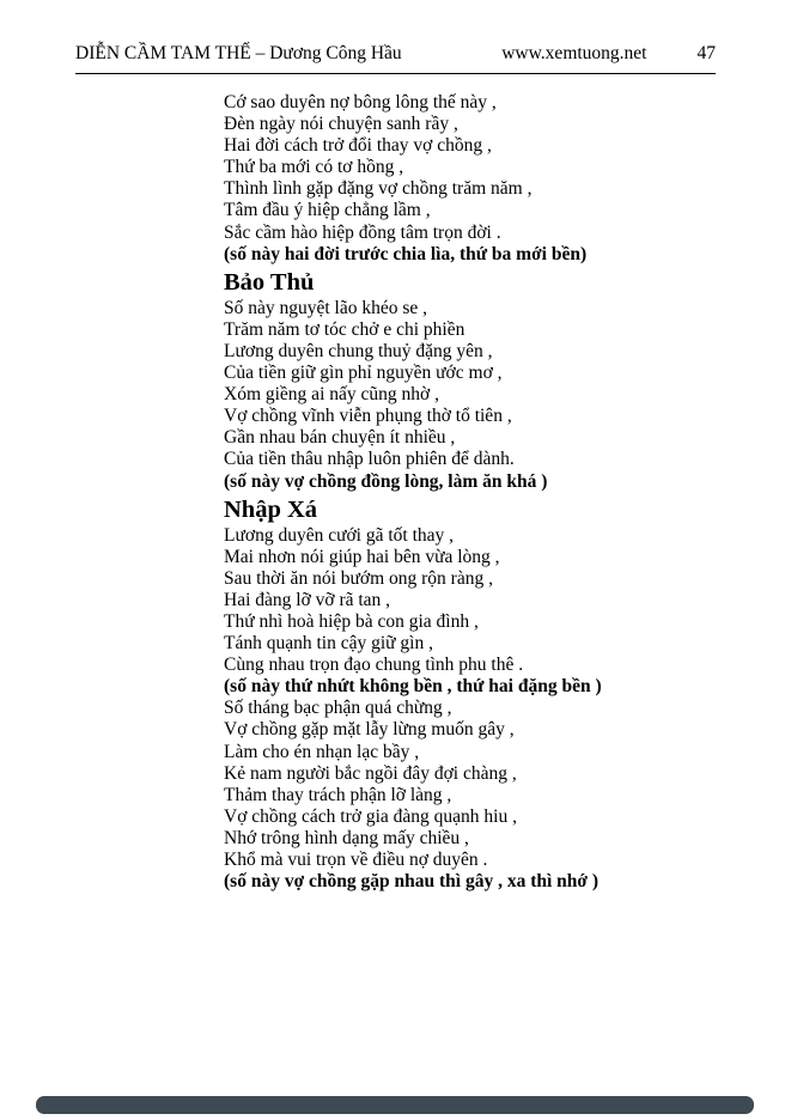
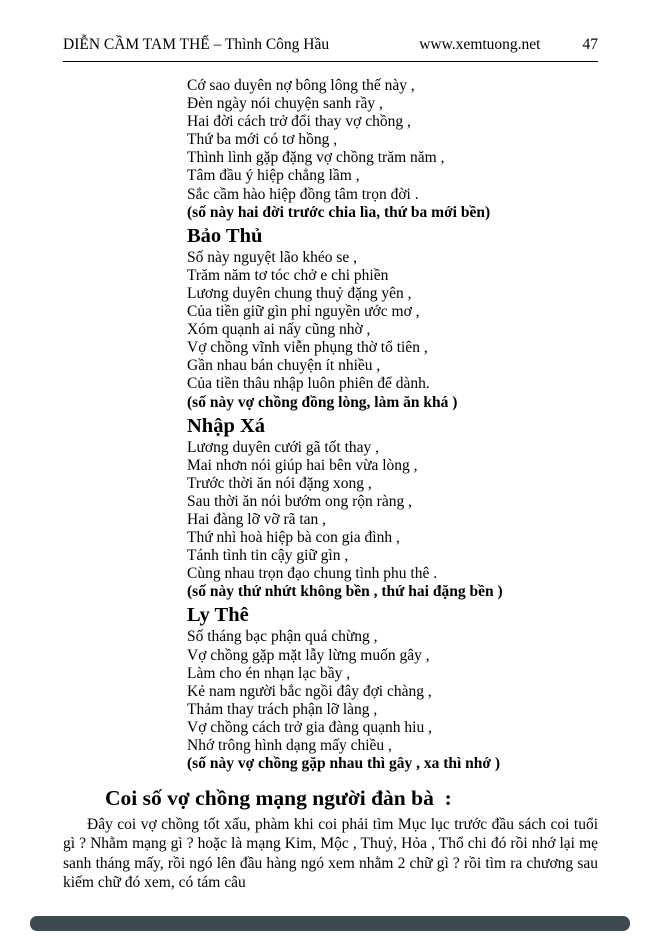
- DIỄN CẦM TAM THẾ – Dương Công Hầu
+ DIỄN CẦM TAM THẾ – Thình Công Hầu
  www.xemtuong.net
  47
  Cớ sao duyên nợ bông lông thế này ,
  Đèn ngày nói chuyện sanh rầy ,
  Hai đời cách trở đổi thay vợ chồng ,
  Thứ ba mới có tơ hồng ,
  Thình lình gặp đặng vợ chồng trăm năm ,
  Tâm đầu ý hiệp chẳng lầm ,
  Sắc cầm hào hiệp đồng tâm trọn đời .
  (số này hai đời trước chia lìa, thứ ba mới bền)
  Bảo Thủ
  Số này nguyệt lão khéo se ,
  Trăm năm tơ tóc chở e chi phiền
  Lương duyên chung thuỷ đặng yên ,
  Của tiền giữ gìn phỉ nguyền ước mơ ,
- Xóm giềng ai nấy cũng nhờ ,
+ Xóm quạnh ai nấy cũng nhờ ,
  Vợ chồng vĩnh viễn phụng thờ tổ tiên ,
  Gần nhau bán chuyện ít nhiều ,
  Của tiền thâu nhập luôn phiên để dành.
  (số này vợ chồng đồng lòng, làm ăn khá )
  Nhập Xá
  Lương duyên cưới gã tốt thay ,
  Mai nhơn nói giúp hai bên vừa lòng ,
+ Trước thời ăn nói đặng xong ,
  Sau thời ăn nói bướm ong rộn ràng ,
  Hai đàng lỡ vỡ rã tan ,
  Thứ nhì hoà hiệp bà con gia đình ,
- Tánh quạnh tin cậy giữ gìn ,
+ Tánh tình tin cậy giữ gìn ,
  Cùng nhau trọn đạo chung tình phu thê .
  (số này thứ nhứt không bền , thứ hai đặng bền )
+ Ly Thê
  Số tháng bạc phận quá chừng ,
  Vợ chồng gặp mặt lẫy lừng muốn gây ,
  Làm cho én nhạn lạc bầy ,
  Kẻ nam người bắc ngồi đây đợi chàng ,
  Thảm thay trách phận lỡ làng ,
  Vợ chồng cách trở gia đàng quạnh hiu ,
  Nhớ trông hình dạng mấy chiều ,
- Khổ mà vui trọn về điều nợ duyên .
  (số này vợ chồng gặp nhau thì gây , xa thì nhớ )
+ Coi số vợ chồng mạng người đàn bà :
+ Đây coi vợ chồng tốt xấu, phàm khi coi phải tìm Mục lục trước đầu sách coi tuổi gì ? Nhằm mạng gì ? hoặc là mạng Kim, Mộc , Thuỷ, Hỏa , Thổ chi đó rồi nhớ lại mẹ sanh tháng mấy, rồi ngó lên đầu hàng ngó xem nhằm 2 chữ gì ? rồi tìm ra chương sau kiếm chữ đó xem, có tám câu
